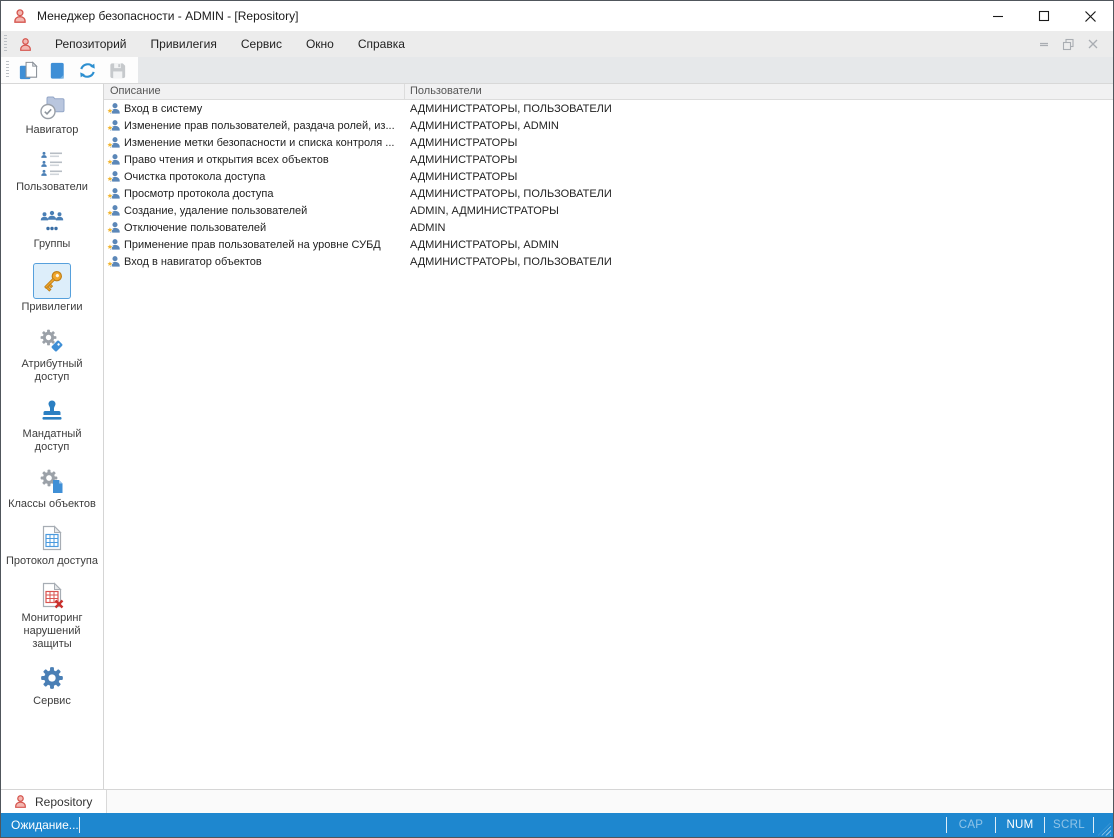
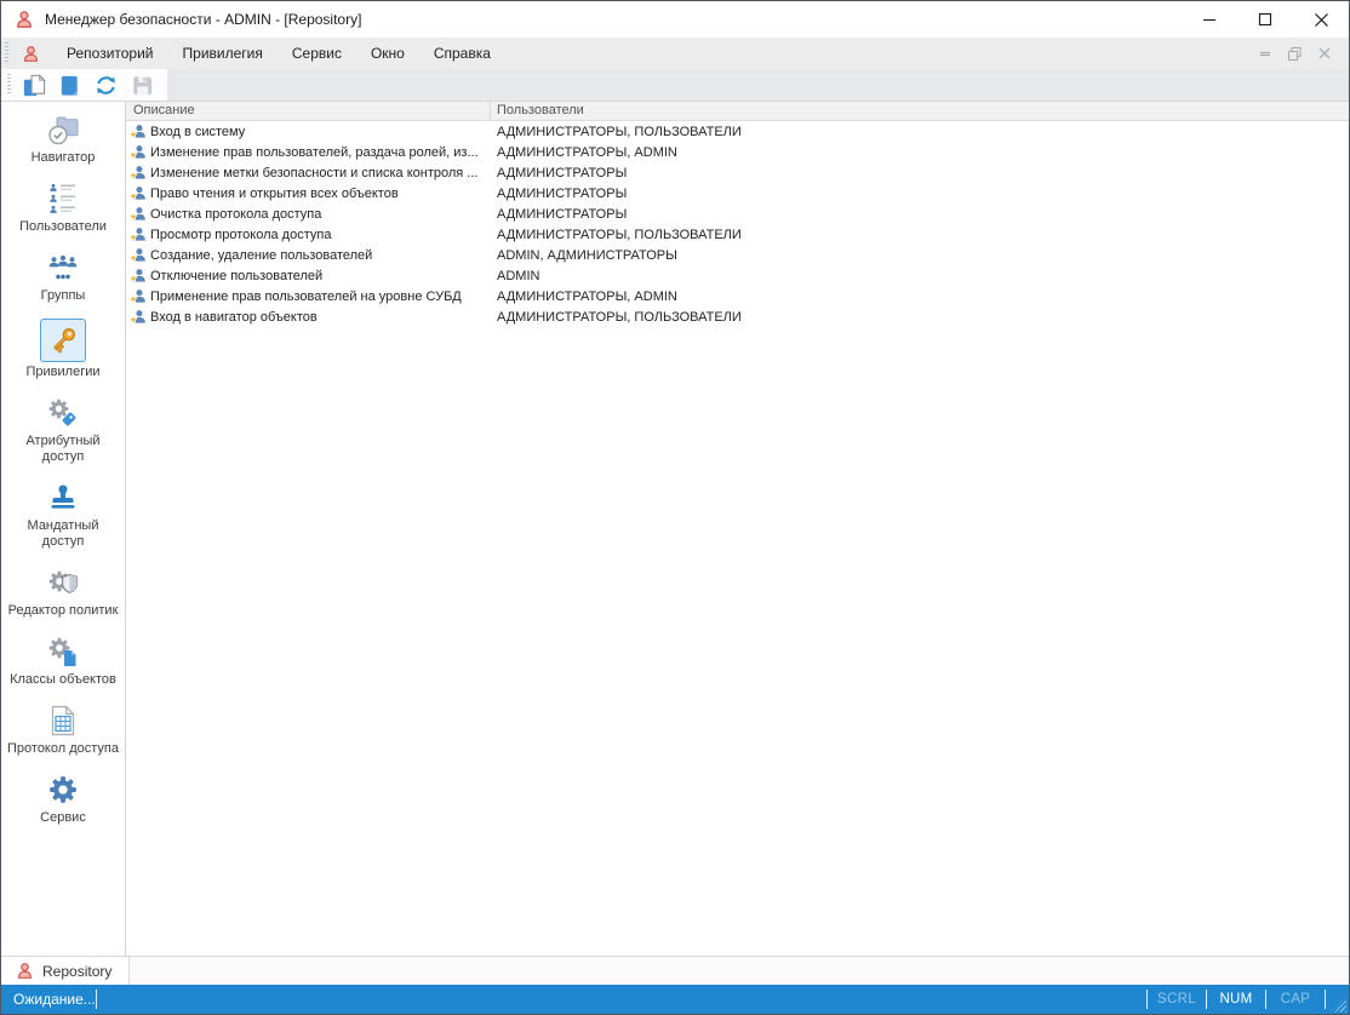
  Менеджер безопасности - ADMIN - [Repository]
  Репозиторий
  Привилегия
  Сервис
  Окно
  Справка
  Навигатор
  Пользователи
  Группы
  Привилегии
  Атрибутный доступ
  Мандатный доступ
+ Редактор политик
  Классы объектов
  Протокол доступа
- Мониторинг нарушений защиты
  Сервис
  Описание
  Пользователи
  Вход в систему
  АДМИНИСТРАТОРЫ, ПОЛЬЗОВАТЕЛИ
  Изменение прав пользователей, раздача ролей, из...
  АДМИНИСТРАТОРЫ, ADMIN
  Изменение метки безопасности и списка контроля ...
  АДМИНИСТРАТОРЫ
  Право чтения и открытия всех объектов
  АДМИНИСТРАТОРЫ
  Очистка протокола доступа
  АДМИНИСТРАТОРЫ
  Просмотр протокола доступа
  АДМИНИСТРАТОРЫ, ПОЛЬЗОВАТЕЛИ
  Создание, удаление пользователей
  ADMIN, АДМИНИСТРАТОРЫ
  Отключение пользователей
  ADMIN
  Применение прав пользователей на уровне СУБД
  АДМИНИСТРАТОРЫ, ADMIN
  Вход в навигатор объектов
  АДМИНИСТРАТОРЫ, ПОЛЬЗОВАТЕЛИ
  Repository
  Ожидание...
- CAP
+ SCRL
  NUM
- SCRL
+ CAP
